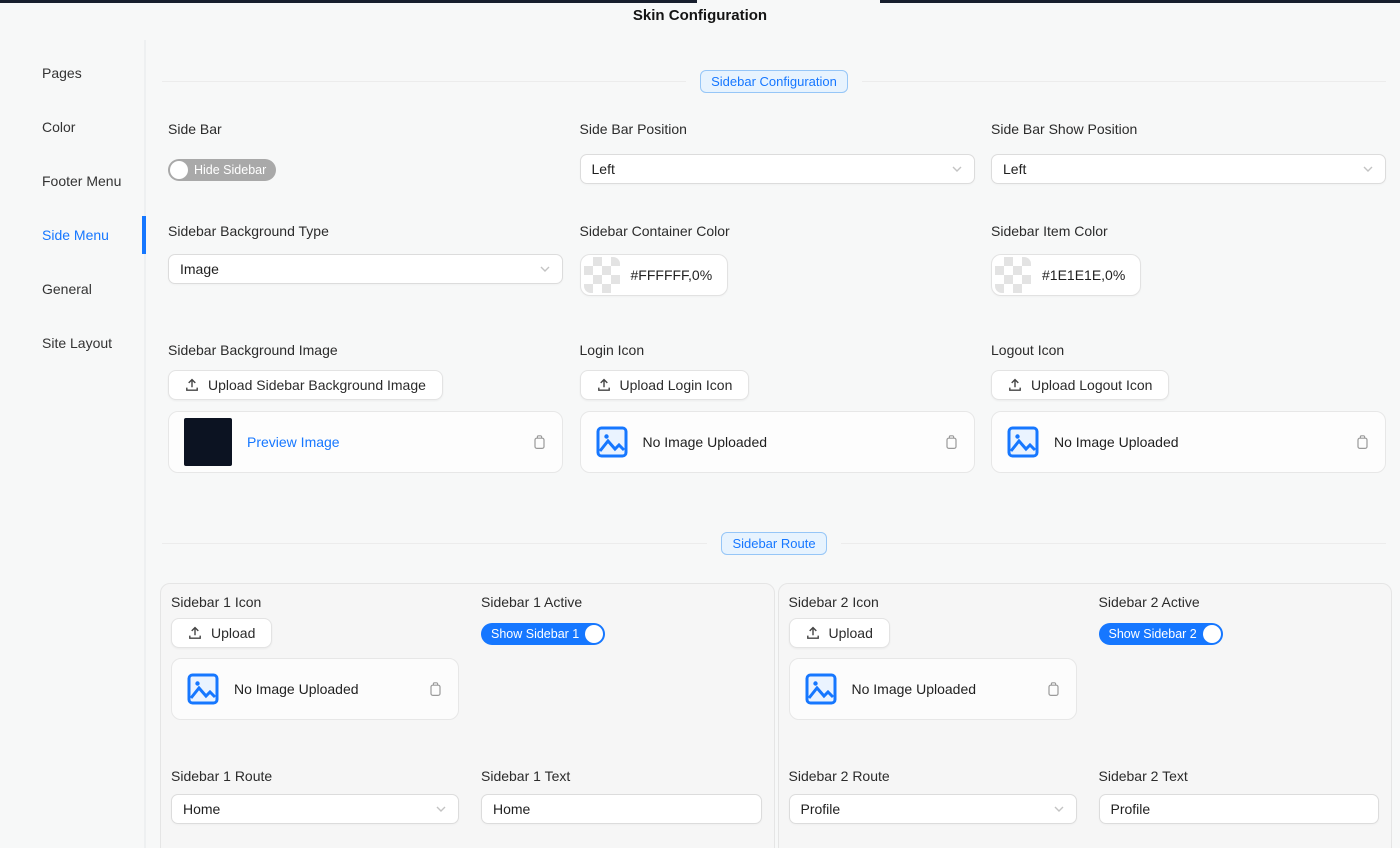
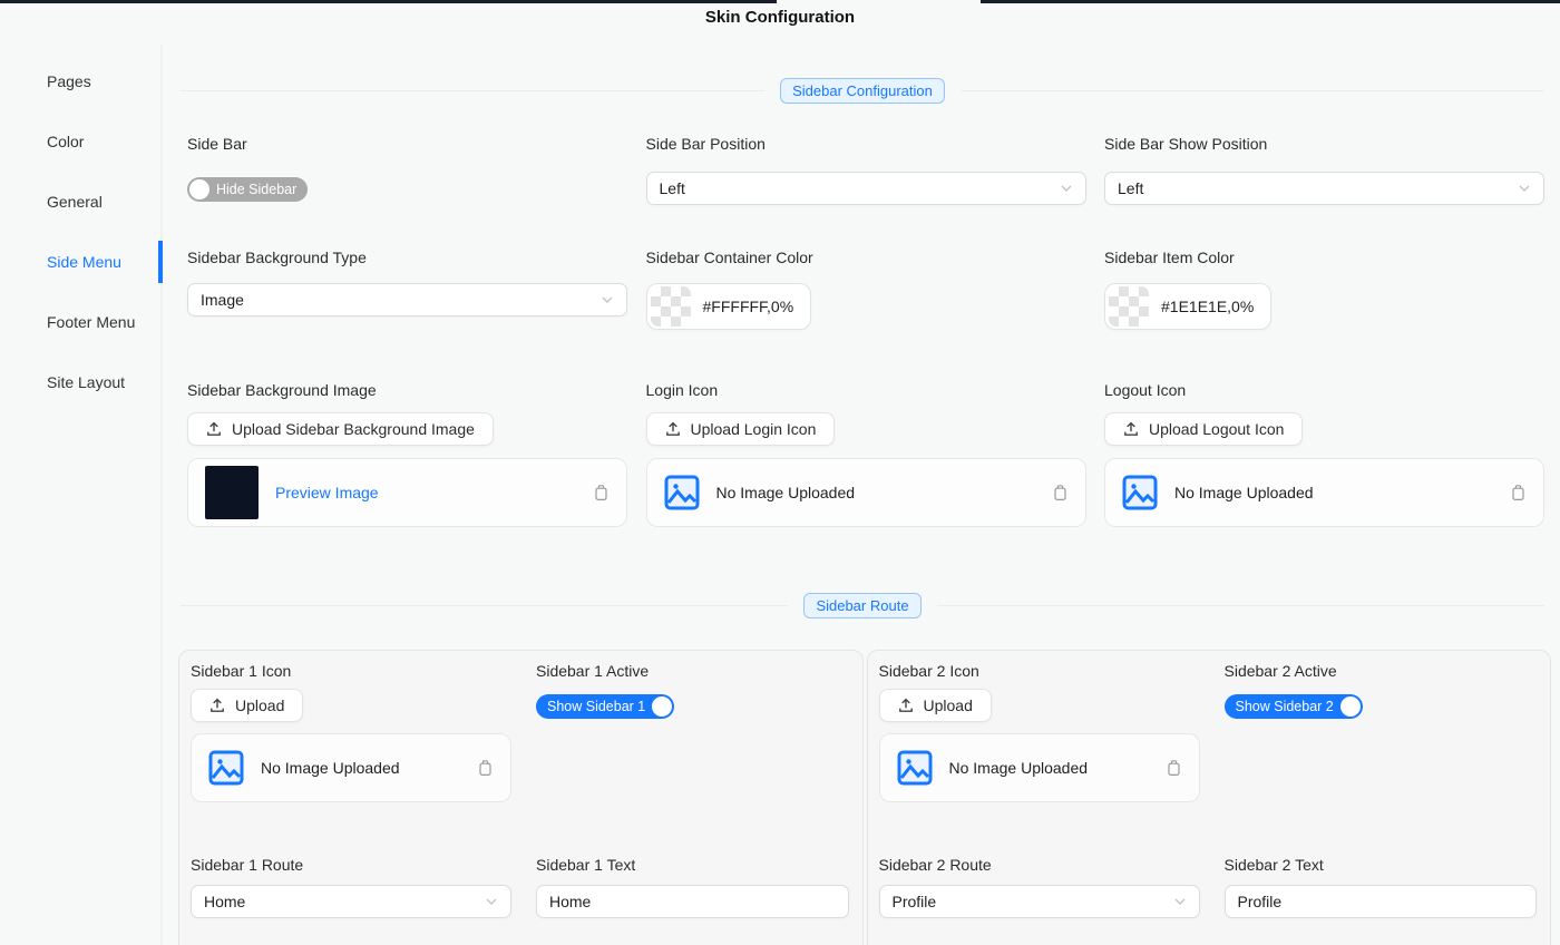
  Skin Configuration
  Pages
  Color
- Footer Menu
+ General
  Side Menu
- General
+ Footer Menu
  Site Layout
  Sidebar Configuration
  Side Bar
  Hide Sidebar
  Side Bar Position
  Left
  Side Bar Show Position
  Left
  Sidebar Background Type
  Image
  Sidebar Container Color
  #FFFFFF,0%
  Sidebar Item Color
  #1E1E1E,0%
  Sidebar Background Image
  Upload Sidebar Background Image
  Preview Image
  Login Icon
  Upload Login Icon
  No Image Uploaded
  Logout Icon
  Upload Logout Icon
  No Image Uploaded
  Sidebar Route
  Sidebar 1 Icon
  Upload
  No Image Uploaded
  Sidebar 1 Active
  Show Sidebar 1
  Sidebar 1 Route
  Home
  Sidebar 1 Text
  Home
  Sidebar 2 Icon
  Upload
  No Image Uploaded
  Sidebar 2 Active
  Show Sidebar 2
  Sidebar 2 Route
  Profile
  Sidebar 2 Text
  Profile
